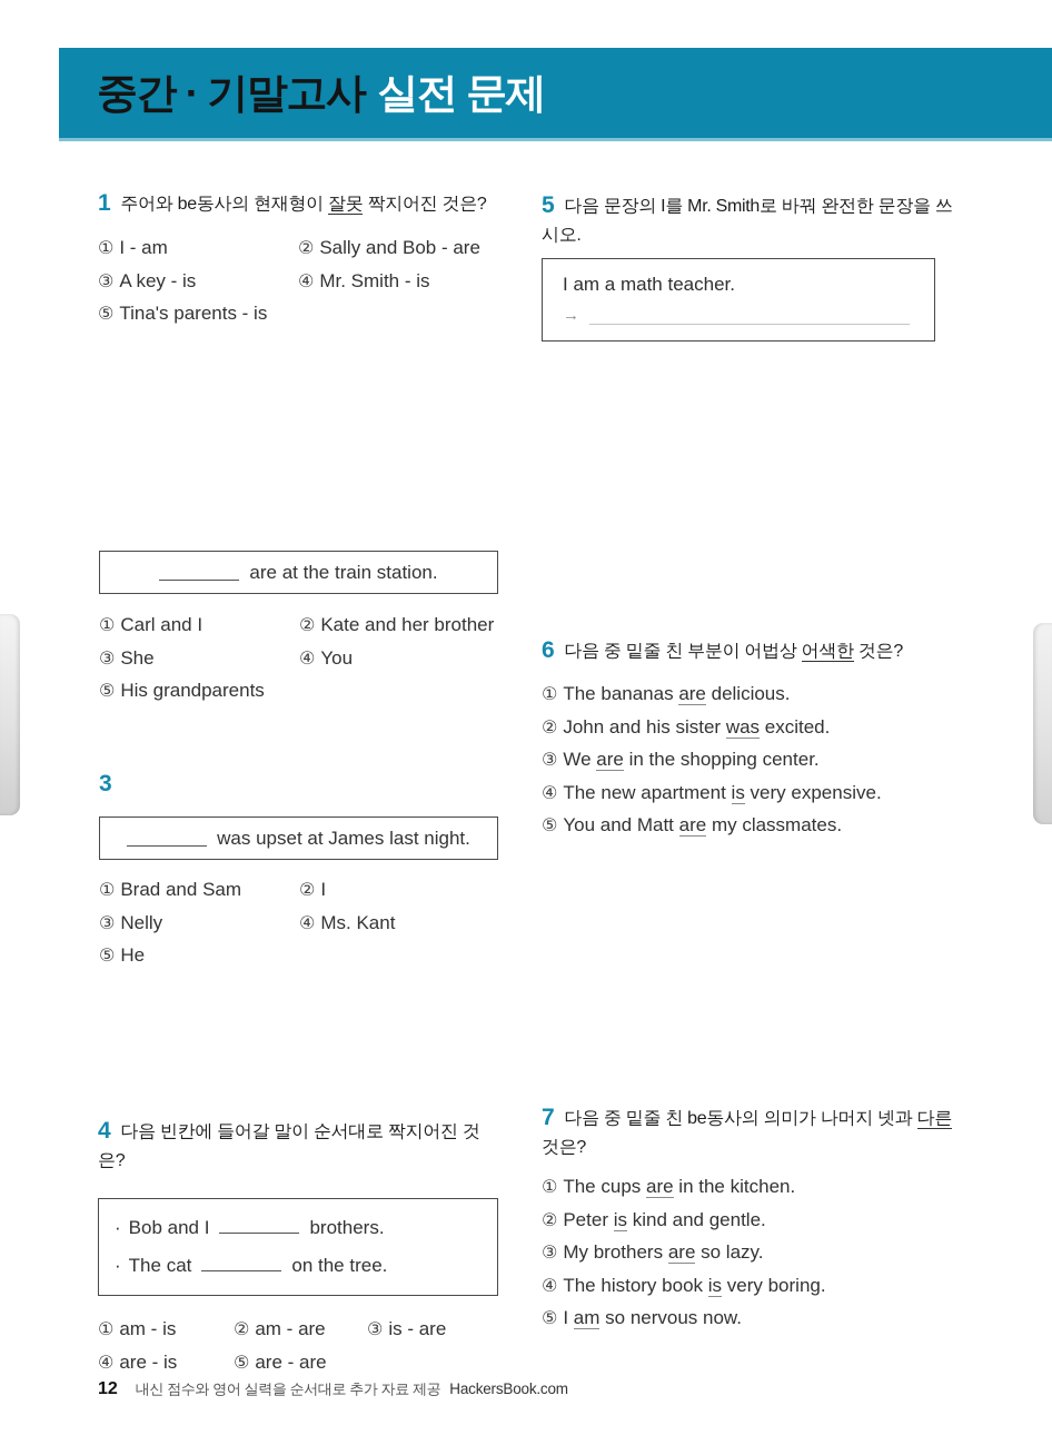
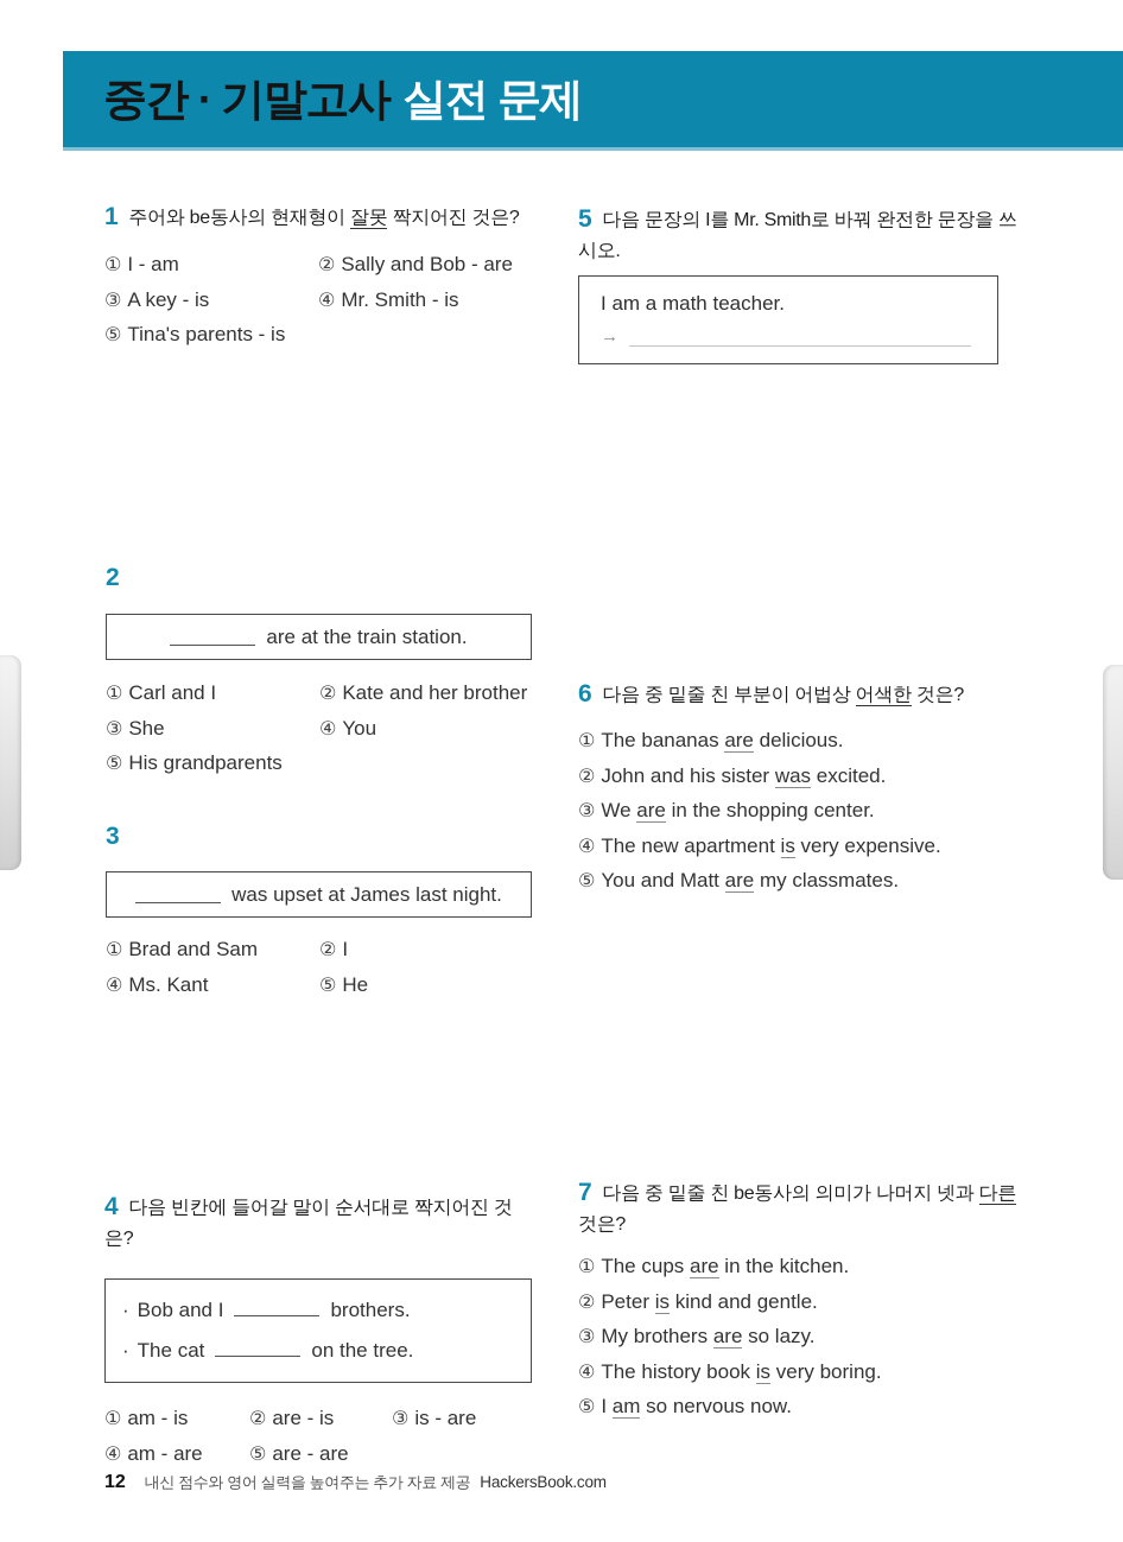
  중간 · 기말고사 실전 문제
  1 주어와 be동사의 현재형이 잘못 짝지어진 것은?
  ① I - am
  ② Sally and Bob - are
  ③ A key - is
  ④ Mr. Smith - is
  ⑤ Tina's parents - is
+ 2
  are at the train station.
  ① Carl and I
  ② Kate and her brother
  ③ She
  ④ You
  ⑤ His grandparents
  3
  was upset at James last night.
  ① Brad and Sam
  ② I
- ③ Nelly
  ④ Ms. Kant
  ⑤ He
  4 다음 빈칸에 들어갈 말이 순서대로 짝지어진 것은?
  · Bob and I brothers.
  · The cat on the tree.
  ① am - is
- ② am - are
+ ② are - is
  ③ is - are
- ④ are - is
+ ④ am - are
  ⑤ are - are
  5 다음 문장의 I를 Mr. Smith로 바꿔 완전한 문장을 쓰시오.
  I am a math teacher.
  →
  6 다음 중 밑줄 친 부분이 어법상 어색한 것은?
  ① The bananas are delicious.
  ② John and his sister was excited.
  ③ We are in the shopping center.
  ④ The new apartment is very expensive.
  ⑤ You and Matt are my classmates.
  7 다음 중 밑줄 친 be동사의 의미가 나머지 넷과 다른 것은?
  ① The cups are in the kitchen.
  ② Peter is kind and gentle.
  ③ My brothers are so lazy.
  ④ The history book is very boring.
  ⑤ I am so nervous now.
  12
- 내신 점수와 영어 실력을 순서대로 추가 자료 제공
+ 내신 점수와 영어 실력을 높여주는 추가 자료 제공
  HackersBook.com
